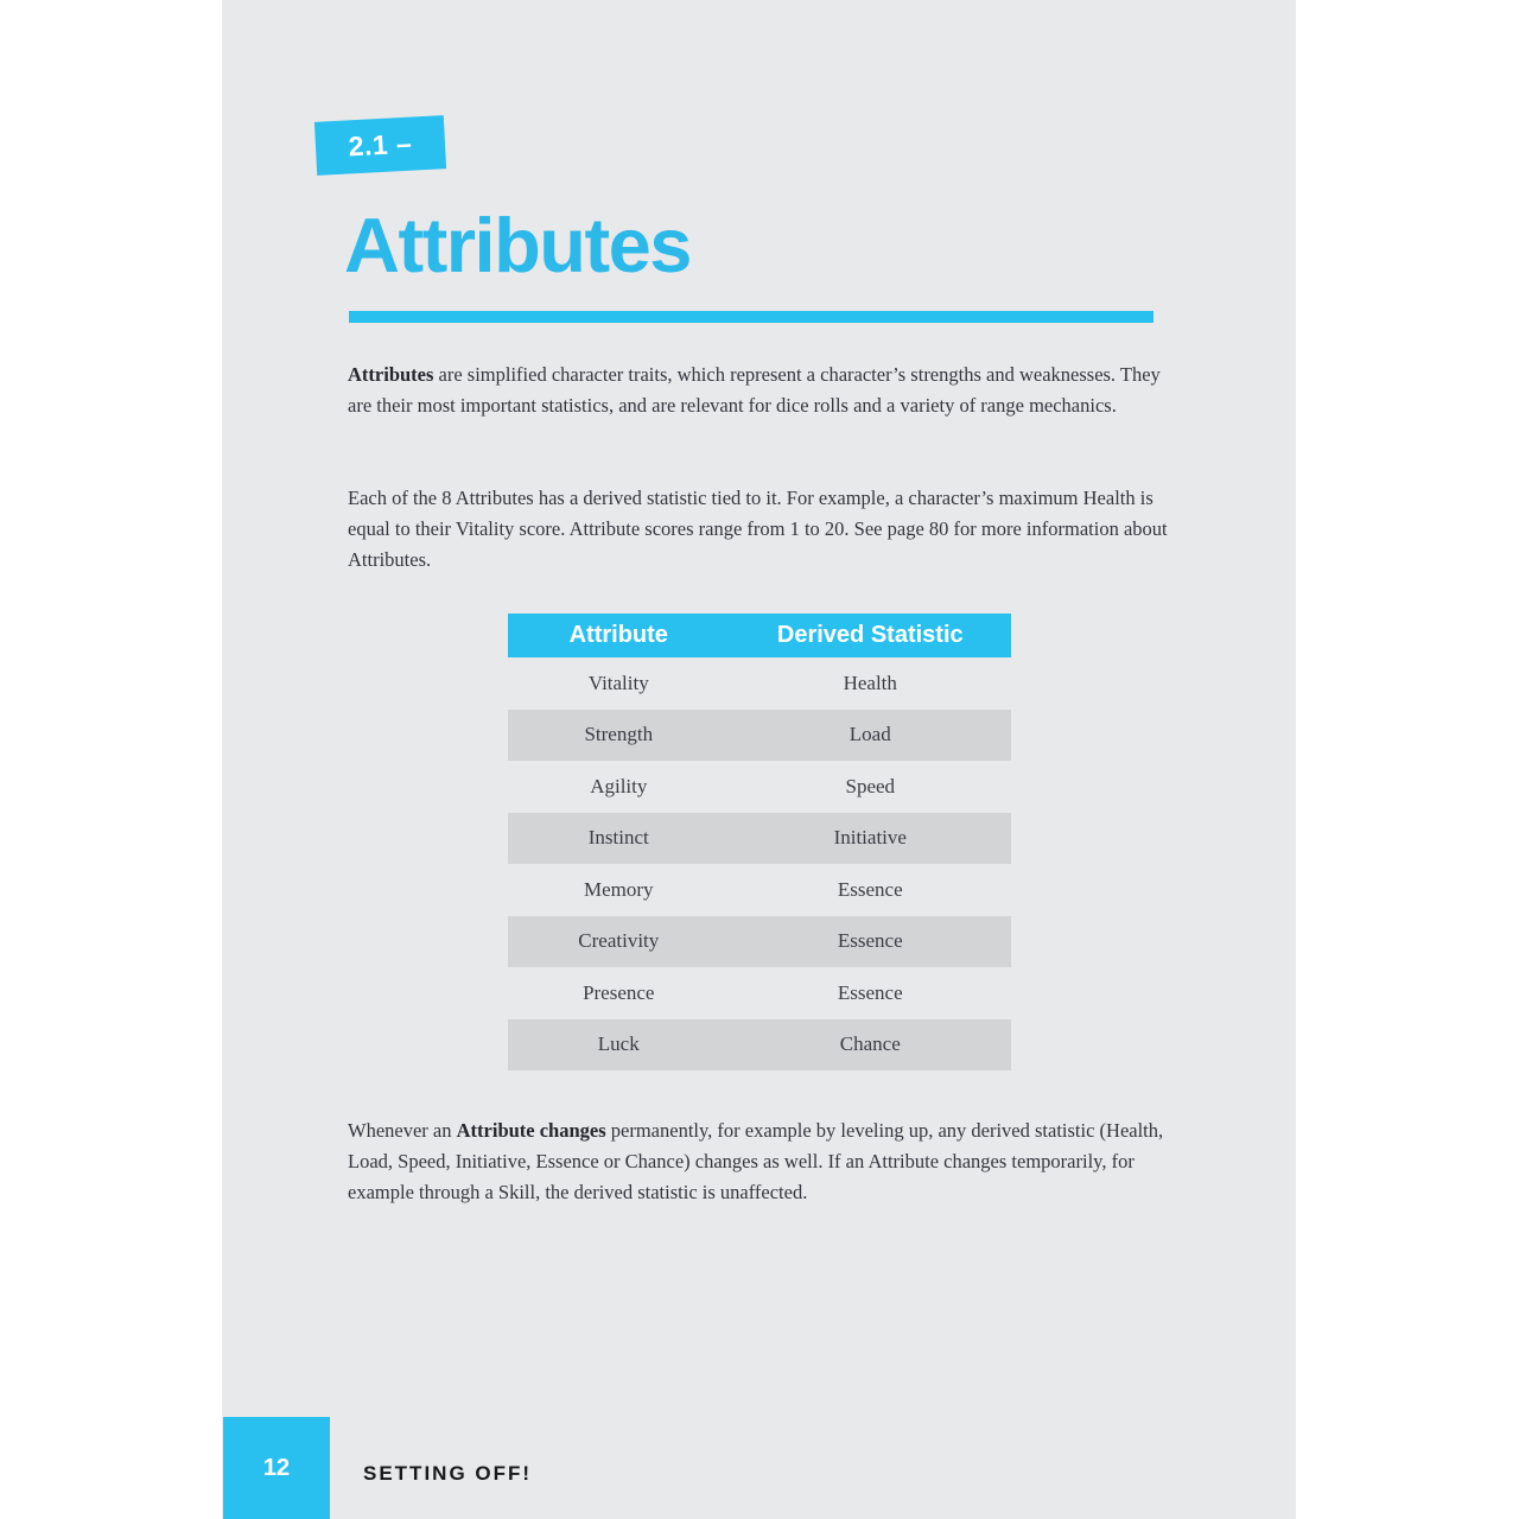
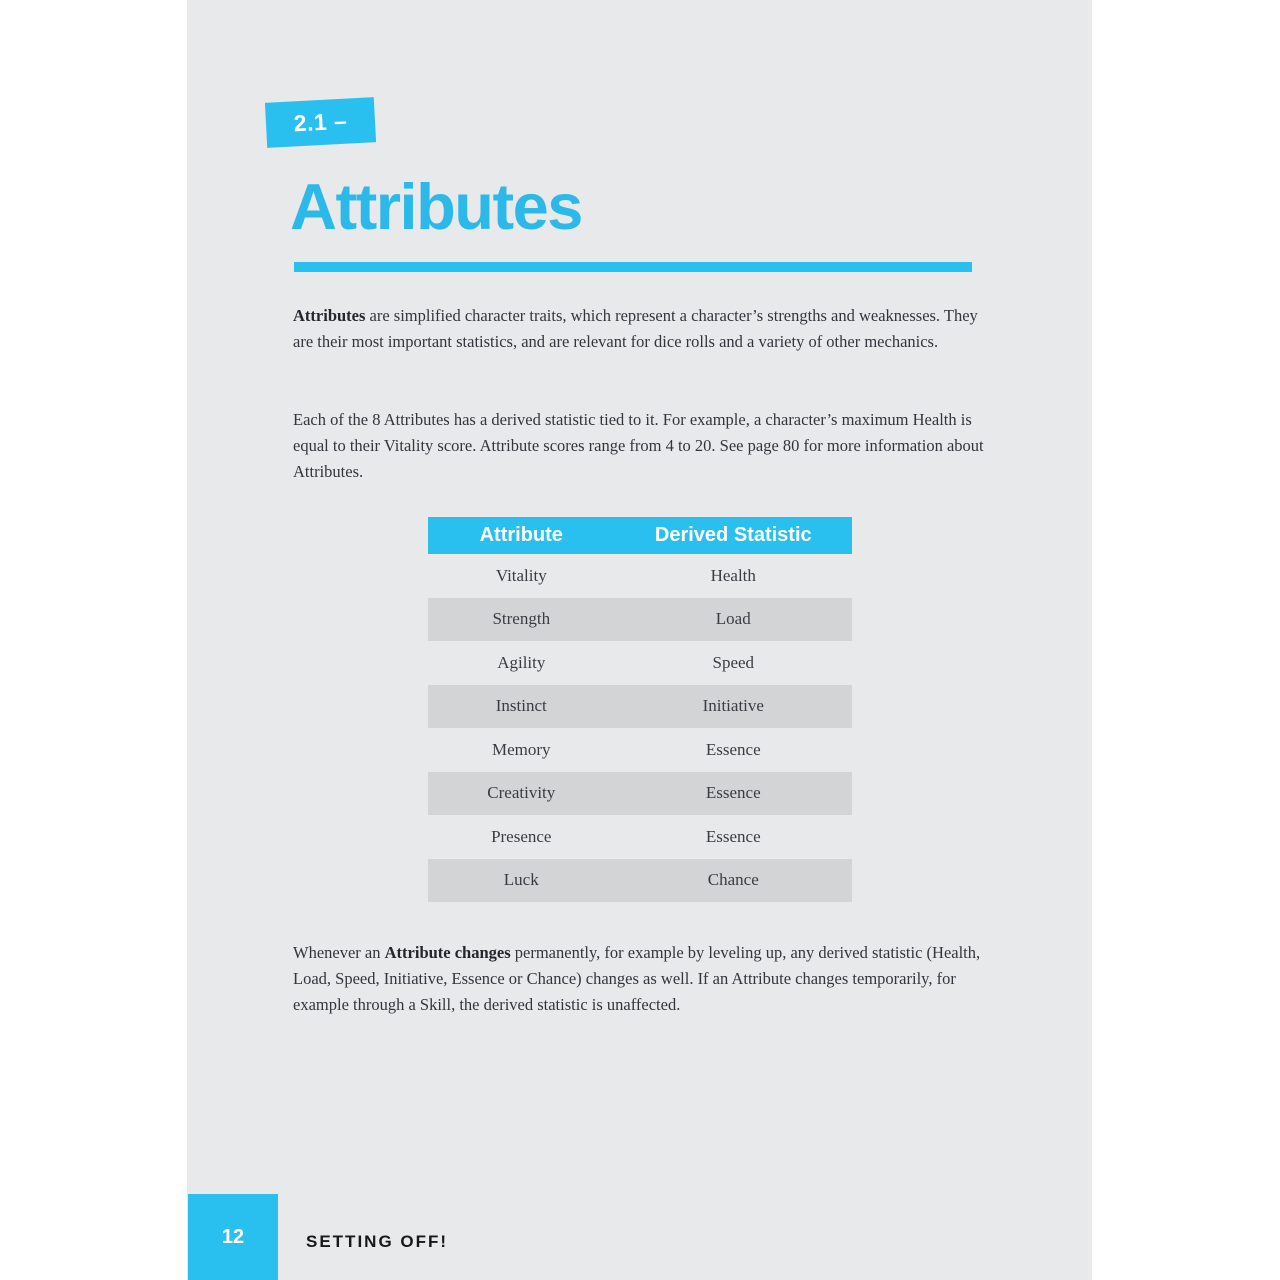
  Attributes
- Attributes are simplified character traits, which represent a character’s strengths and weaknesses. They are their most important statistics, and are relevant for dice rolls and a variety of range mechanics.
+ Attributes are simplified character traits, which represent a character’s strengths and weaknesses. They are their most important statistics, and are relevant for dice rolls and a variety of other mechanics.
- Each of the 8 Attributes has a derived statistic tied to it. For example, a character’s maximum Health is equal to their Vitality score. Attribute scores range from 1 to 20. See page 80 for more information about Attributes.
+ Each of the 8 Attributes has a derived statistic tied to it. For example, a character’s maximum Health is equal to their Vitality score. Attribute scores range from 4 to 20. See page 80 for more information about Attributes.
  Attribute
  Derived Statistic
  Vitality
  Health
  Strength
  Load
  Agility
  Speed
  Instinct
  Initiative
  Memory
  Essence
  Creativity
  Essence
  Presence
  Essence
  Luck
  Chance
  Whenever an Attribute changes permanently, for example by leveling up, any derived statistic (Health, Load, Speed, Initiative, Essence or Chance) changes as well. If an Attribute changes temporarily, for example through a Skill, the derived statistic is unaffected.
  12
  SETTING OFF!
